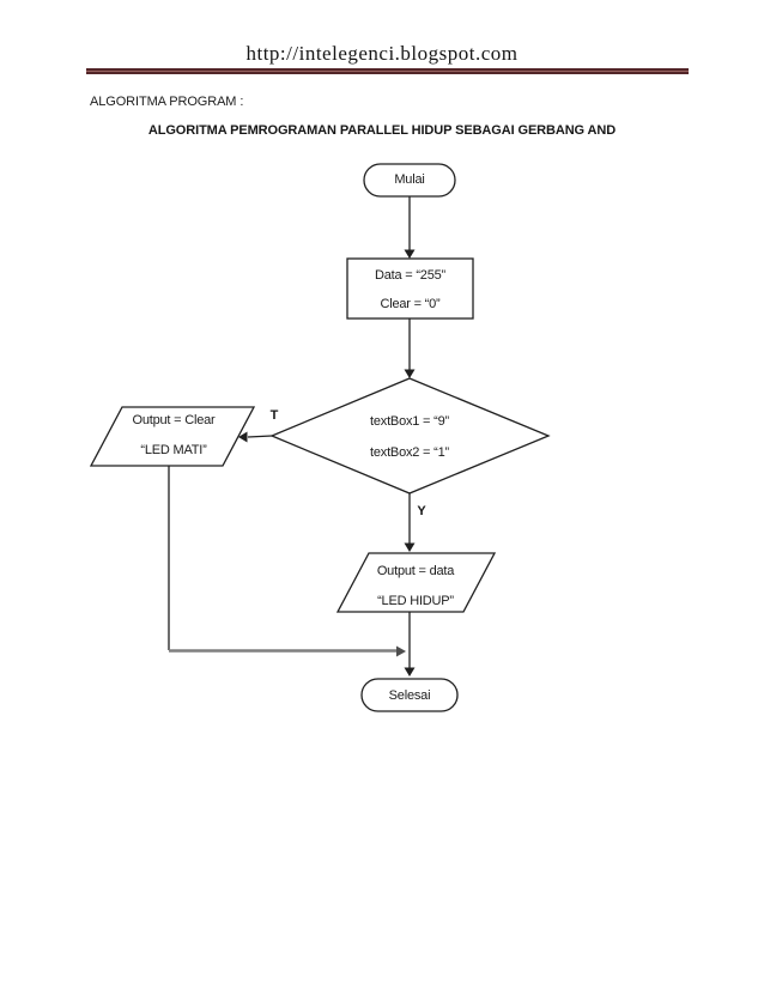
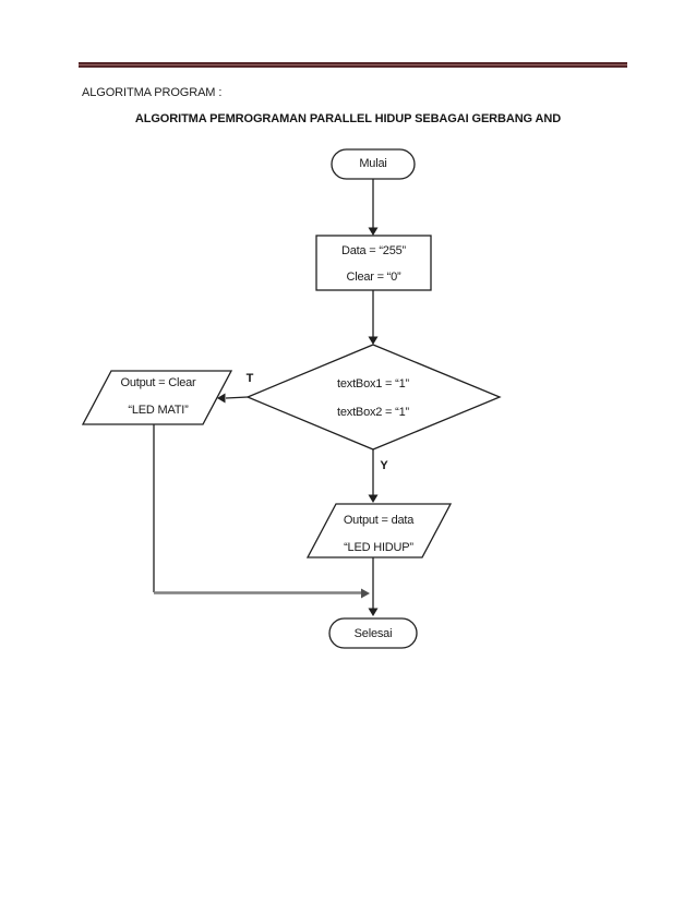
- http://intelegenci.blogspot.com
  ALGORITMA PROGRAM :
  ALGORITMA PEMROGRAMAN PARALLEL HIDUP SEBAGAI GERBANG AND
  Mulai
  Data = “255”
  Clear = “0”
- textBox1 = “9”
+ textBox1 = “1”
  textBox2 = “1”
  T
  Y
  Output = Clear
  “LED MATI”
  Output = data
  “LED HIDUP”
  Selesai
